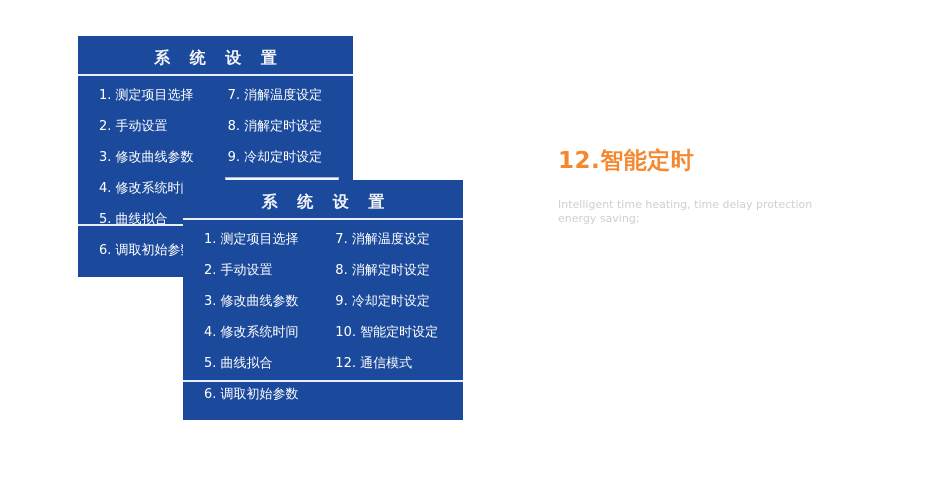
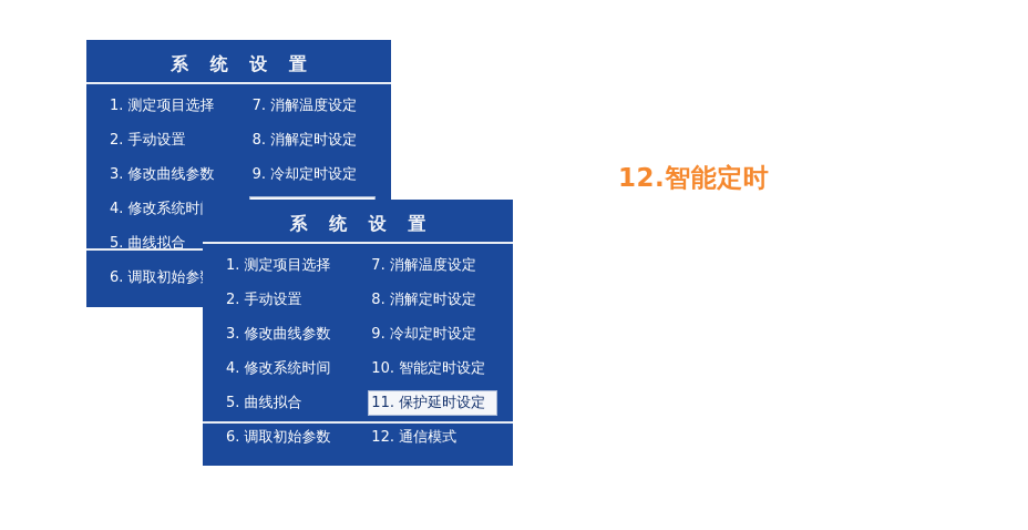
  系 统 设 置
  1. 测定项目选择
  2. 手动设置
  3. 修改曲线参数
  4. 修改系统时
  5. 曲线拟合
  6. 调取初始参
  7. 消解温度设定
  8. 消解定时设定
  9. 冷却定时设定
  系 统 设 置
  1. 测定项目选择
  2. 手动设置
  3. 修改曲线参数
  4. 修改系统时间
  5. 曲线拟合
  6. 调取初始参数
  7. 消解温度设定
  8. 消解定时设定
  9. 冷却定时设定
  10. 智能定时设定
+ 11. 保护延时设定
  12. 通信模式
  12.智能定时
- Intelligent time heating, time delay protection energy saving;
